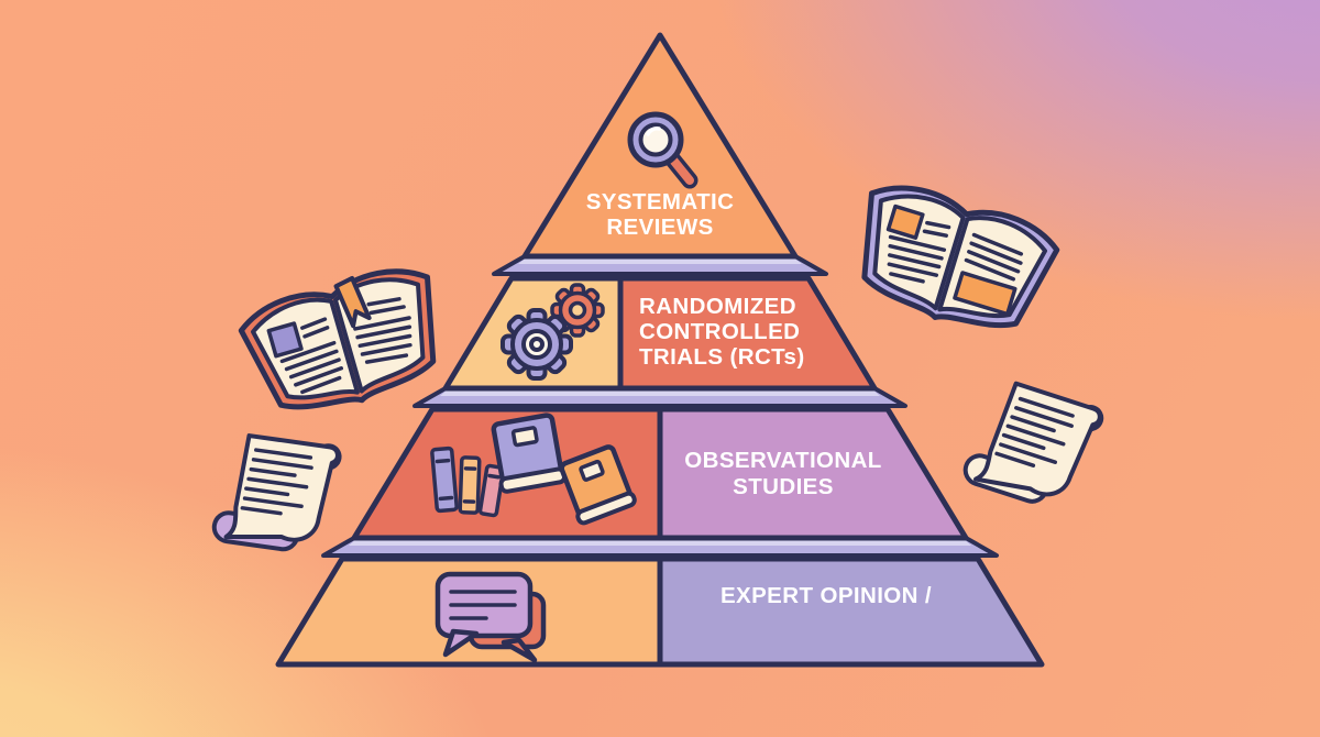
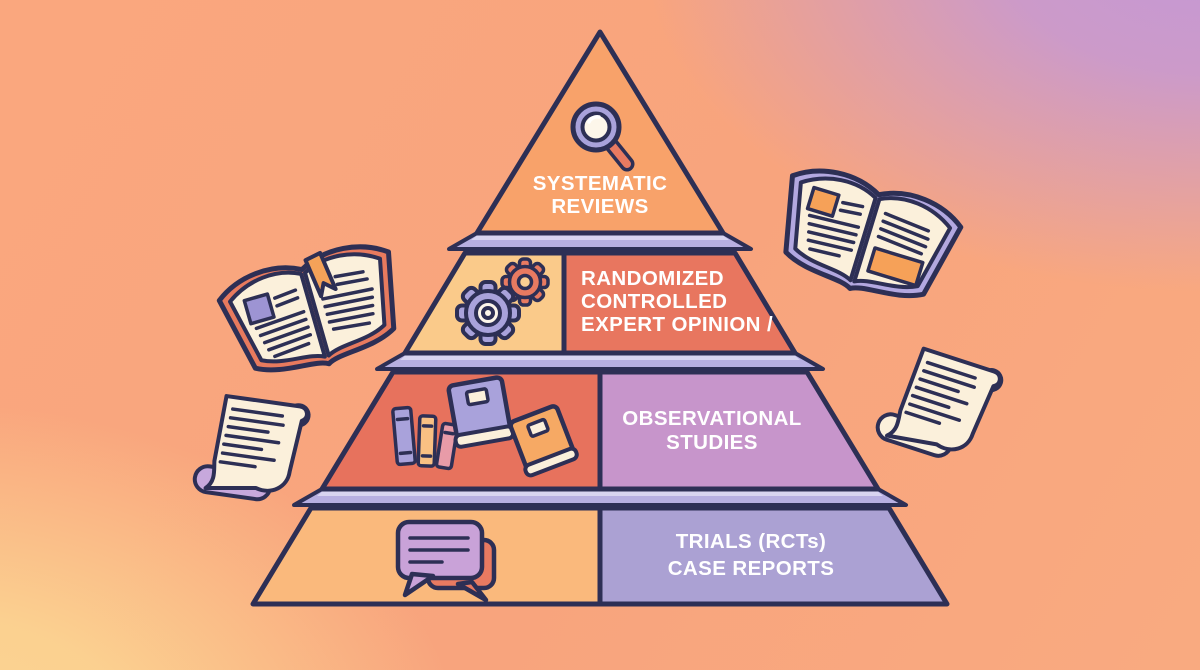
  SYSTEMATIC
  REVIEWS
  RANDOMIZED
  CONTROLLED
- TRIALS (RCTs)
+ EXPERT OPINION /
  OBSERVATIONAL
  STUDIES
- EXPERT OPINION /
+ TRIALS (RCTs)
+ CASE REPORTS
